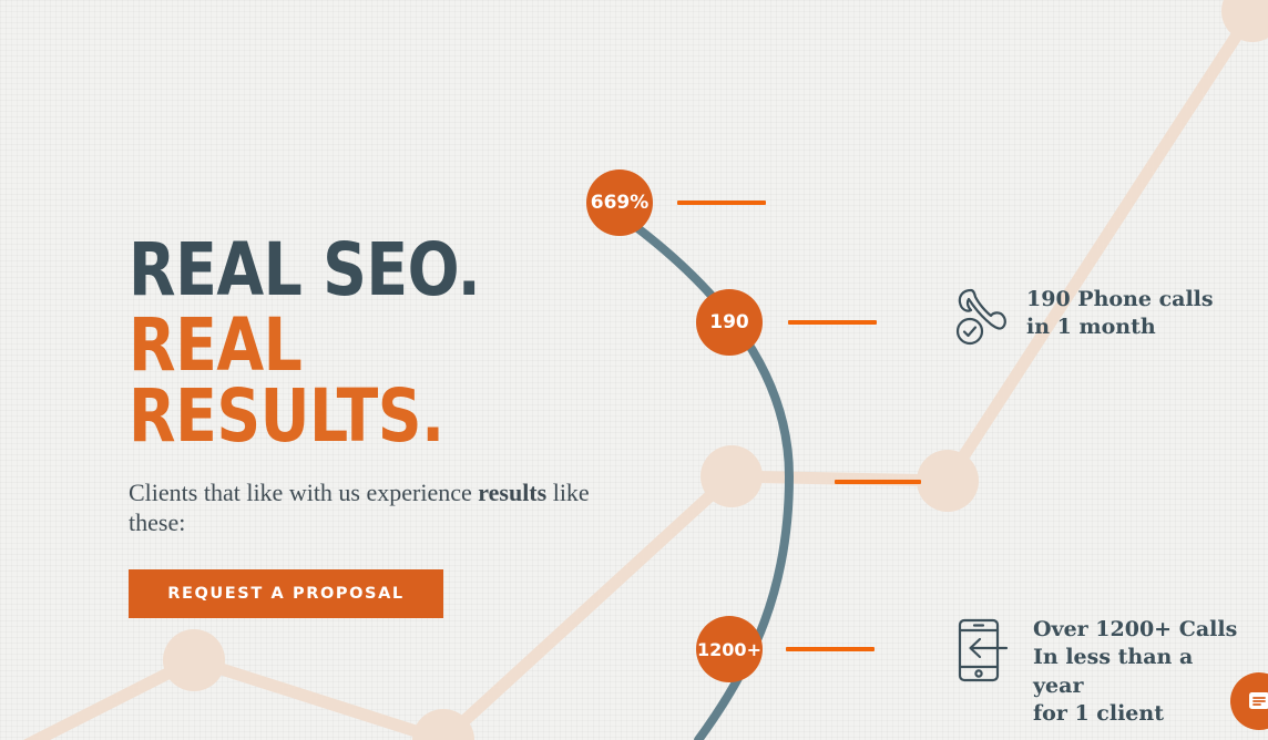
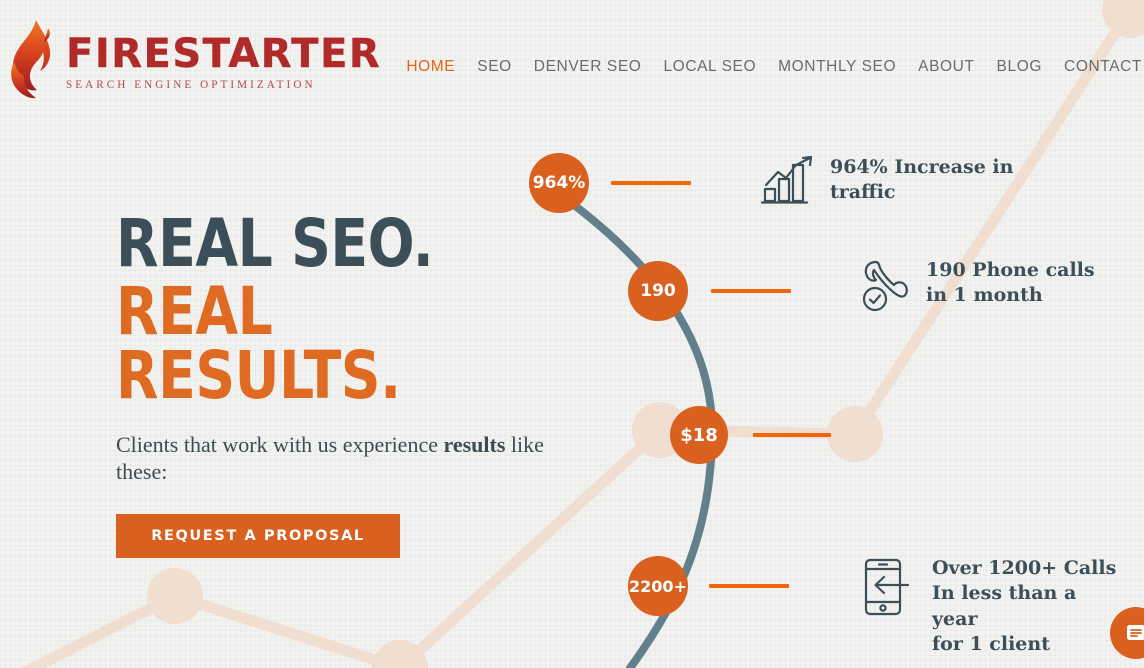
+ FIRESTARTER
+ SEARCH ENGINE OPTIMIZATION
+ HOME
+ SEO
+ DENVER SEO
+ LOCAL SEO
+ MONTHLY SEO
+ ABOUT
+ BLOG
+ CONTACT
  REAL SEO.
  REAL RESULTS.
- Clients that like with us experience results like these:
+ Clients that work with us experience results like these:
  REQUEST A PROPOSAL
- 669%
+ 964%
  190
+ $18
- 1200+
+ 2200+
+ 964% Increase in
+ traffic
  190 Phone calls
  in 1 month
  Over 1200+ Calls
  In less than a
  year
  for 1 client
